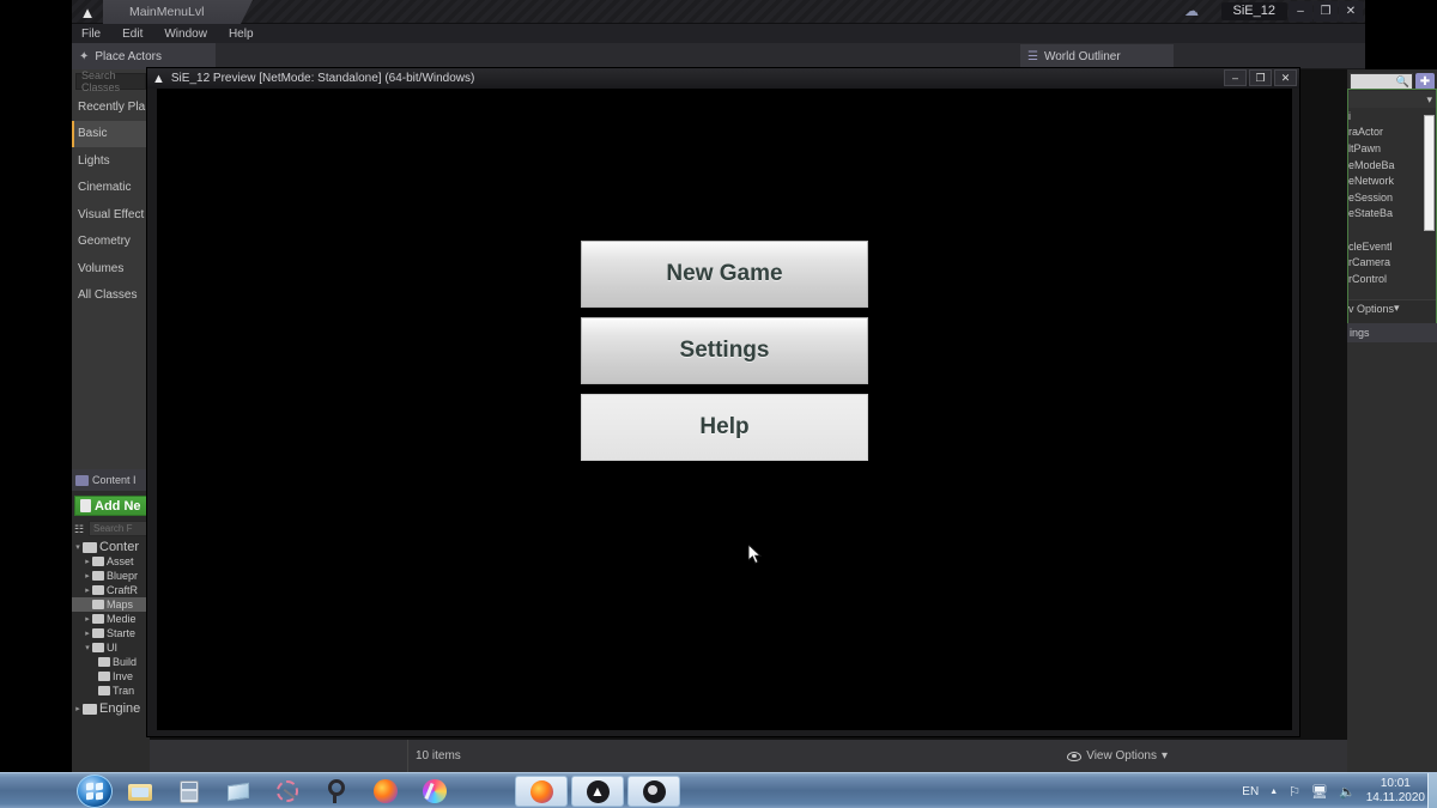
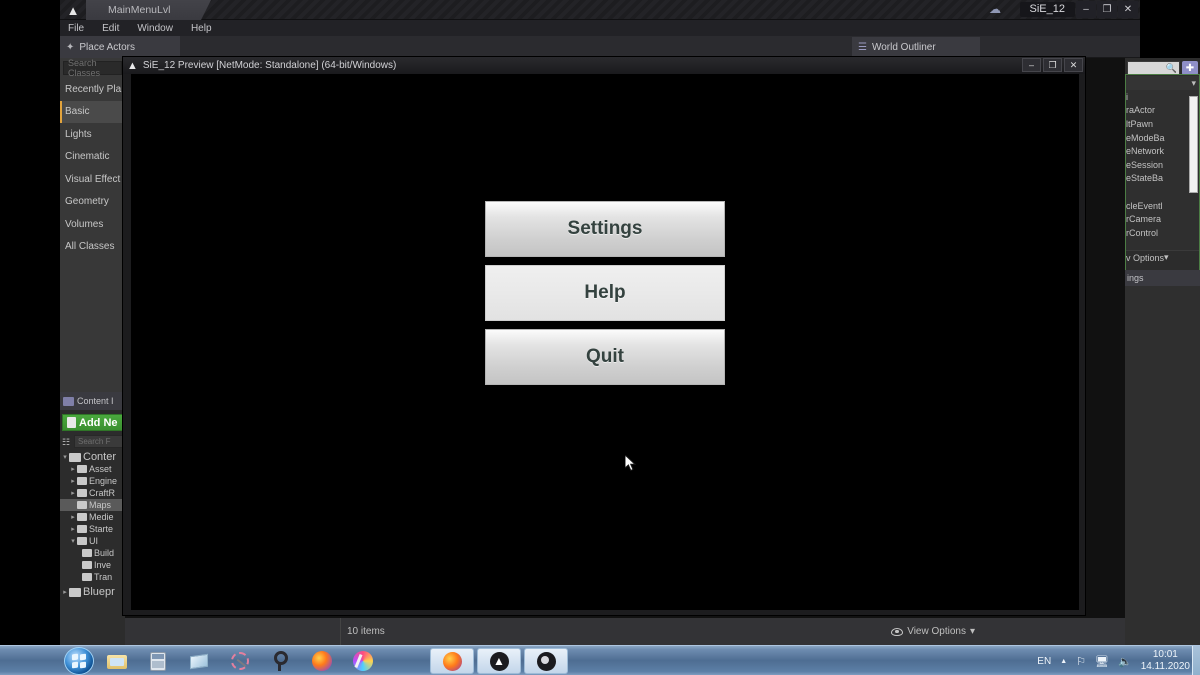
  ▲
  MainMenuLvl
  ☁
  SiE_12
  –
  ❐
  ✕
  File
  Edit
  Window
  Help
  ✦
  Place Actors
  ☰
  World Outliner
  Search Classes
  Recently Pla
  Basic
  Lights
  Cinematic
  Visual Effect
  Geometry
  Volumes
  All Classes
  Content I
  Add Ne
  ☷
  Search F
  Conter
  Asset
- Bluepr
+ Engine
  CraftR
  Maps
  Medie
  Starte
  UI
  Build
  Inve
  Tran
- Engine
+ Bluepr
  🔍
  ✚
  ▾
  i
  raActor
  ltPawn
  eModeBa
  eNetwork
  eSession
  eStateBa
  cleEventl
  rCamera
  rControl
  v Options
  ▾
  ings
  10 items
  View Options
  ▾
  ▲
  SiE_12 Preview [NetMode: Standalone] (64-bit/Windows)
  –
  ❐
  ✕
- New Game
  Settings
  Help
+ Quit
  ▲
  EN
  ⚐
  🖥
  🔈
  10:01
  14.11.2020
